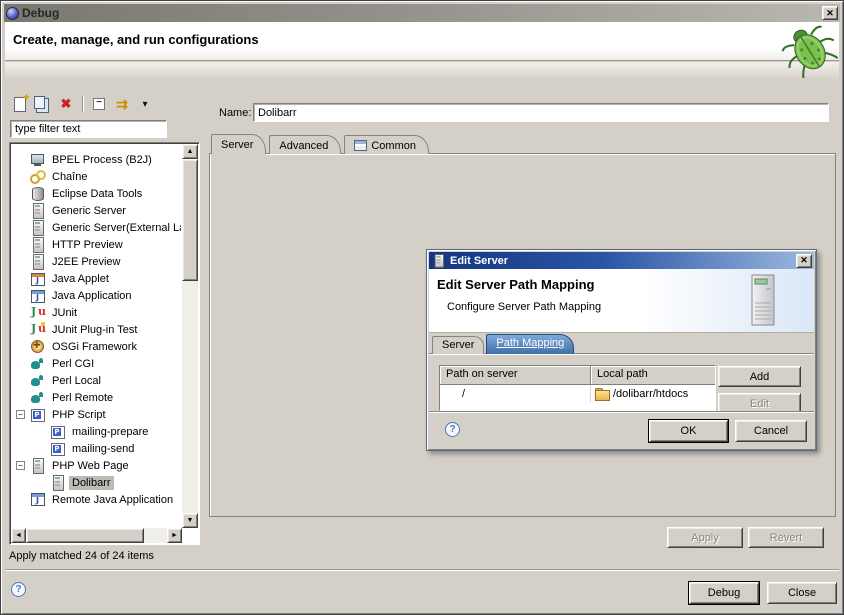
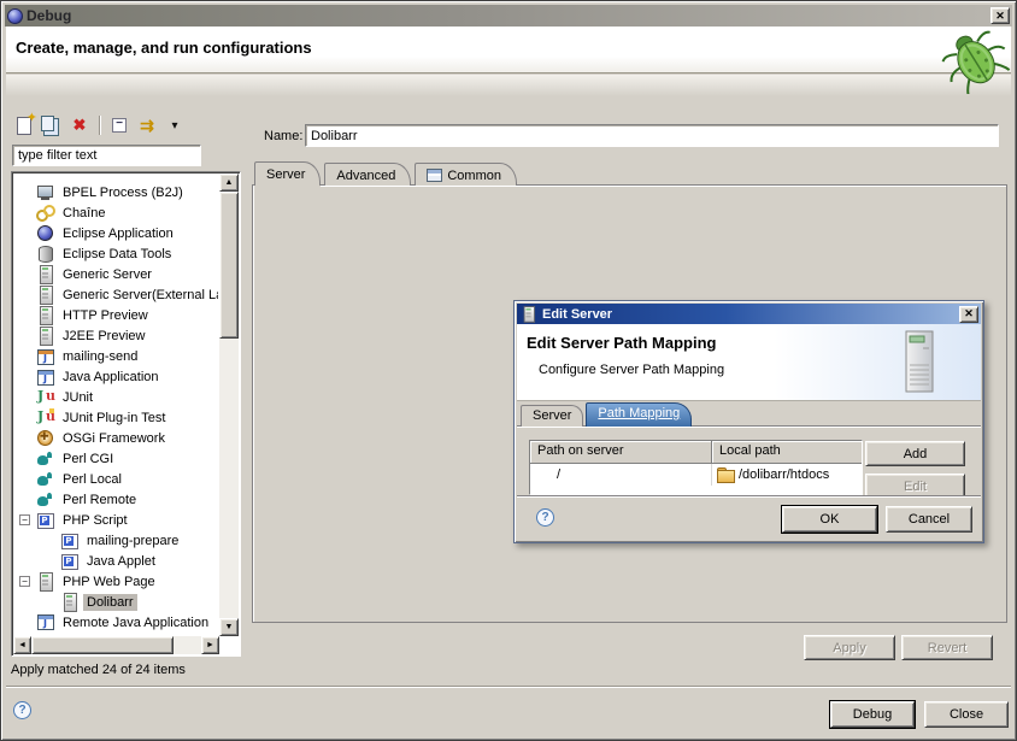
  Debug
  Create, manage, and run configurations
  type filter text
  BPEL Process (B2J)
  Chaîne
+ Eclipse Application
  Eclipse Data Tools
  Generic Server
  Generic Server(External L
  HTTP Preview
  J2EE Preview
- Java Applet
+ mailing-send
  Java Application
  JUnit
  JUnit Plug-in Test
  OSGi Framework
  Perl CGI
  Perl Local
  Perl Remote
  −
  PHP Script
  mailing-prepare
- mailing-send
+ Java Applet
  −
  PHP Web Page
  Dolibarr
  Remote Java Application
  Apply matched 24 of 24 items
  Name:
  Dolibarr
  Server
  Advanced
  Common
  Apply
  Revert
  ?
  Debug
  Close
  Edit Server
  Edit Server Path Mapping
  Configure Server Path Mapping
  Server
  Path Mapping
  Path on server
  Local path
  /
  /dolibarr/htdocs
  Add
  Edit
  ?
  OK
  Cancel
